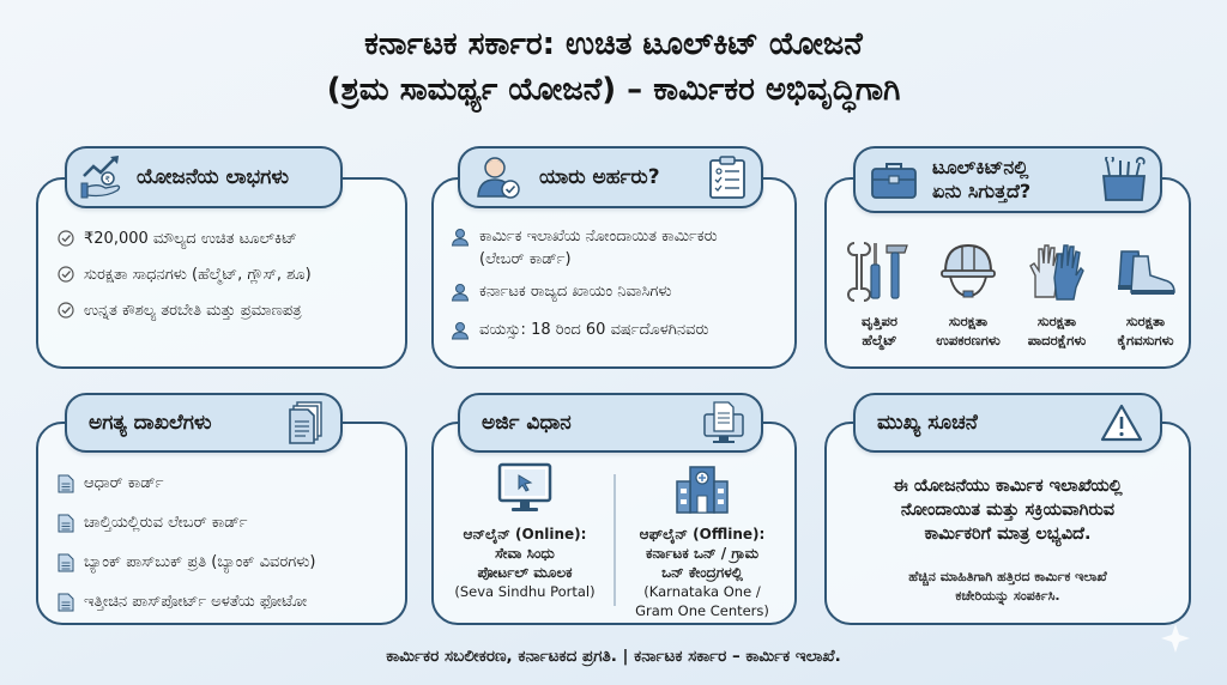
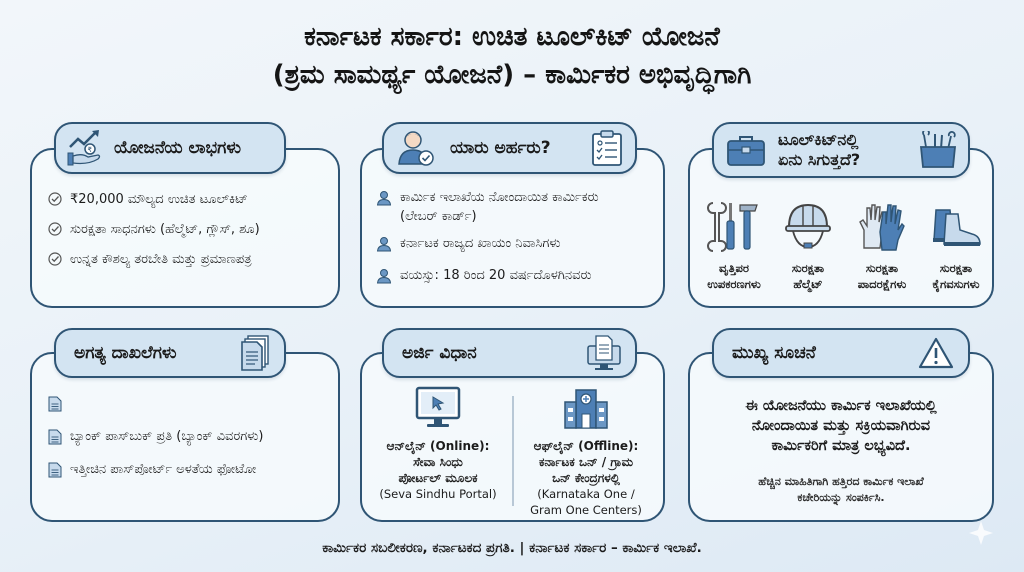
  ಕರ್ನಾಟಕ ಸರ್ಕಾರ: ಉಚಿತ ಟೂಲ್‌ಕಿಟ್ ಯೋಜನೆ
  (ಶ್ರಮ ಸಾಮರ್ಥ್ಯ ಯೋಜನೆ) – ಕಾರ್ಮಿಕರ ಅಭಿವೃದ್ಧಿಗಾಗಿ
  ₹
  ಯೋಜನೆಯ ಲಾಭಗಳು
  ₹20,000 ಮೌಲ್ಯದ ಉಚಿತ ಟೂಲ್‌ಕಿಟ್
  ಸುರಕ್ಷತಾ ಸಾಧನಗಳು (ಹೆಲ್ಮೆಟ್, ಗ್ಲೌಸ್, ಶೂ)
  ಉನ್ನತ ಕೌಶಲ್ಯ ತರಬೇತಿ ಮತ್ತು ಪ್ರಮಾಣಪತ್ರ
  ಯಾರು ಅರ್ಹರು?
  ಕಾರ್ಮಿಕ ಇಲಾಖೆಯ ನೋಂದಾಯಿತ ಕಾರ್ಮಿಕರು (ಲೇಬರ್ ಕಾರ್ಡ್)
  ಕರ್ನಾಟಕ ರಾಜ್ಯದ ಖಾಯಂ ನಿವಾಸಿಗಳು
- ವಯಸ್ಸು: 18 ರಿಂದ 60 ವರ್ಷದೊಳಗಿನವರು
+ ವಯಸ್ಸು: 18 ರಿಂದ 20 ವರ್ಷದೊಳಗಿನವರು
  ಟೂಲ್‌ಕಿಟ್‌ನಲ್ಲಿ
  ಏನು ಸಿಗುತ್ತದೆ?
  ವೃತ್ತಿಪರ
- ಹೆಲ್ಮೆಟ್
+ ಉಪಕರಣಗಳು
  ಸುರಕ್ಷತಾ
- ಉಪಕರಣಗಳು
+ ಹೆಲ್ಮೆಟ್
  ಸುರಕ್ಷತಾ
  ಪಾದರಕ್ಷೆಗಳು
  ಸುರಕ್ಷತಾ
  ಕೈಗವಸುಗಳು
  ಅಗತ್ಯ ದಾಖಲೆಗಳು
- ಆಧಾರ್ ಕಾರ್ಡ್
- ಚಾಲ್ತಿಯಲ್ಲಿರುವ ಲೇಬರ್ ಕಾರ್ಡ್
  ಬ್ಯಾಂಕ್ ಪಾಸ್‌ಬುಕ್ ಪ್ರತಿ (ಬ್ಯಾಂಕ್ ವಿವರಗಳು)
  ಇತ್ತೀಚಿನ ಪಾಸ್‌ಪೋರ್ಟ್ ಅಳತೆಯ ಫೋಟೋ
  ಅರ್ಜಿ ವಿಧಾನ
  ಆನ್‌ಲೈನ್ (Online):
  ಸೇವಾ ಸಿಂಧು
  ಪೋರ್ಟಲ್ ಮೂಲಕ
  (Seva Sindhu Portal)
  ಆಫ್‌ಲೈನ್ (Offline):
  ಕರ್ನಾಟಕ ಒನ್ / ಗ್ರಾಮ
  ಒನ್ ಕೇಂದ್ರಗಳಲ್ಲಿ
  (Karnataka One /
  Gram One Centers)
  ಮುಖ್ಯ ಸೂಚನೆ
  ಈ ಯೋಜನೆಯು ಕಾರ್ಮಿಕ ಇಲಾಖೆಯಲ್ಲಿ
  ನೋಂದಾಯಿತ ಮತ್ತು ಸಕ್ರಿಯವಾಗಿರುವ
  ಕಾರ್ಮಿಕರಿಗೆ ಮಾತ್ರ ಲಭ್ಯವಿದೆ.
  ಹೆಚ್ಚಿನ ಮಾಹಿತಿಗಾಗಿ ಹತ್ತಿರದ ಕಾರ್ಮಿಕ ಇಲಾಖೆ
  ಕಚೇರಿಯನ್ನು ಸಂಪರ್ಕಿಸಿ.
  ಕಾರ್ಮಿಕರ ಸಬಲೀಕರಣ, ಕರ್ನಾಟಕದ ಪ್ರಗತಿ. | ಕರ್ನಾಟಕ ಸರ್ಕಾರ – ಕಾರ್ಮಿಕ ಇಲಾಖೆ.
